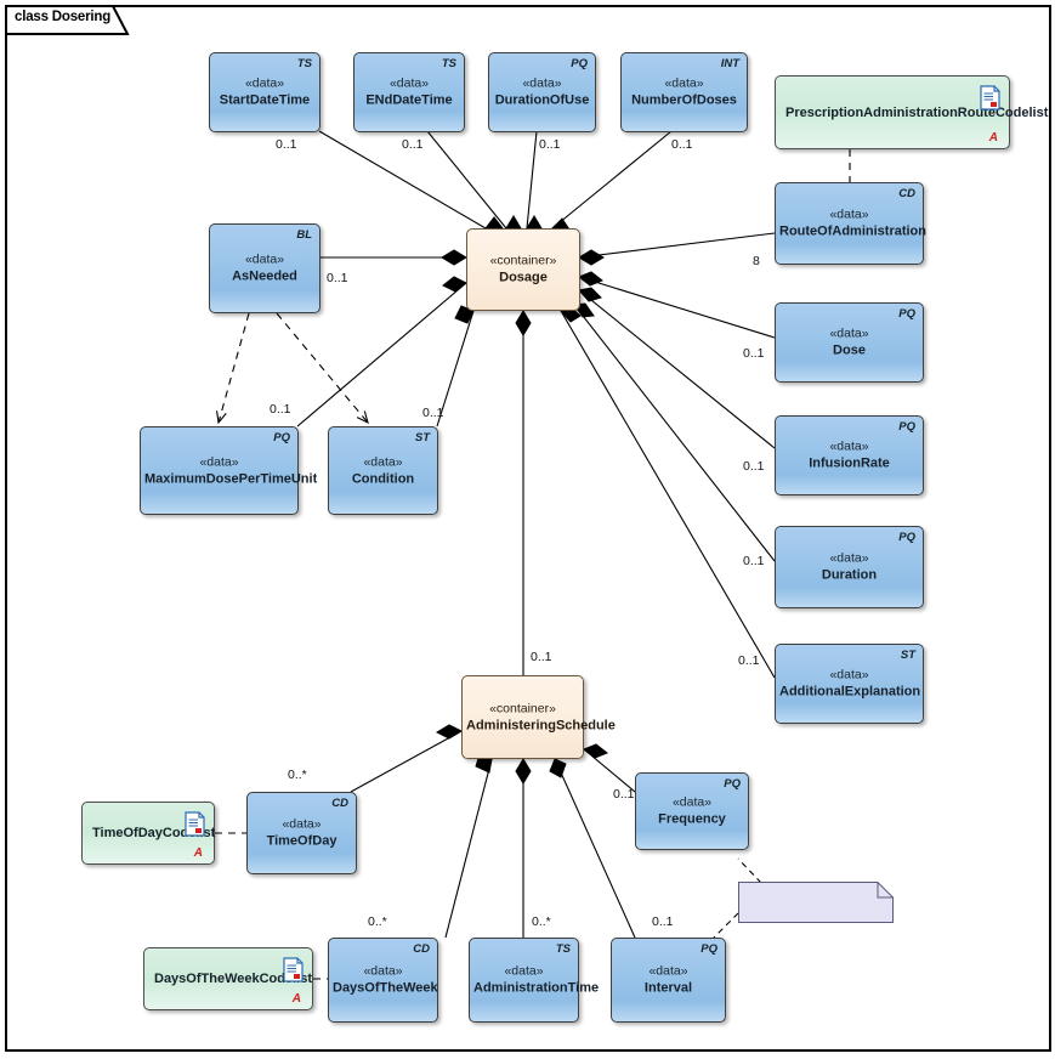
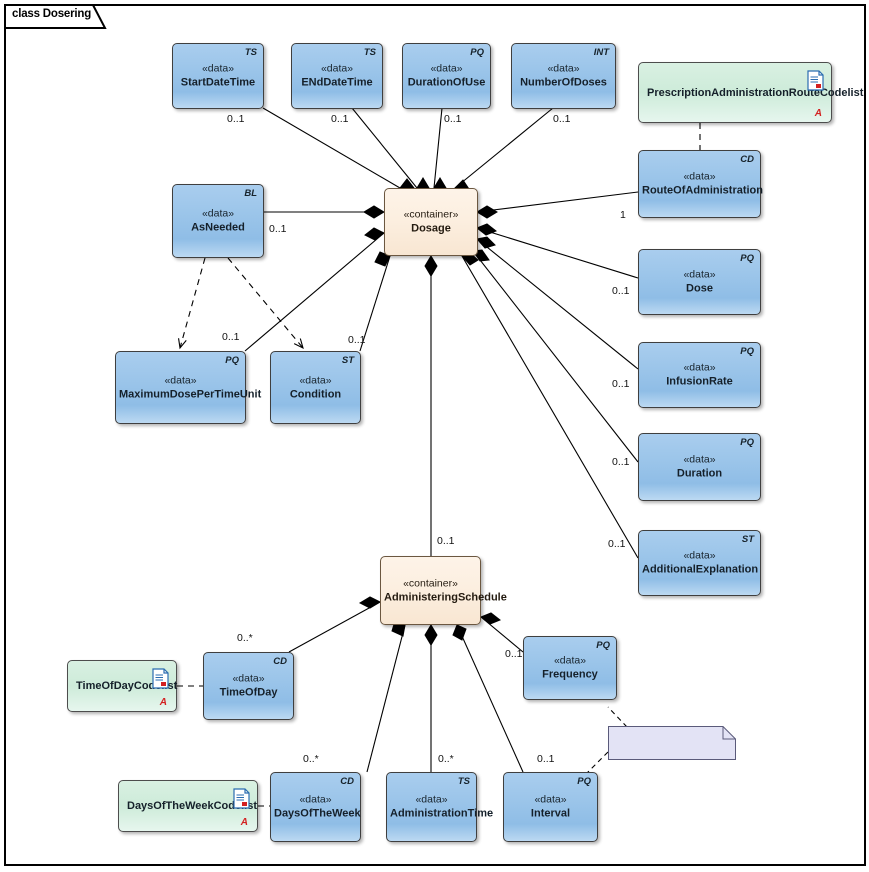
  class Dosering
  TS
  «data»
  StartDateTime
  TS
  «data»
  ENdDateTime
  PQ
  «data»
  DurationOfUse
  INT
  «data»
  NumberOfDoses
  «container»
  Dosage
  BL
  «data»
  AsNeeded
  PQ
  «data»
  MaximumDosePerTimeUnit
  ST
  «data»
  Condition
  PrescriptionAdministrationRouteCodelist
  A
  CD
  «data»
  RouteOfAdministration
  PQ
  «data»
  Dose
  PQ
  «data»
  InfusionRate
  PQ
  «data»
  Duration
  ST
  «data»
  AdditionalExplanation
  «container»
  AdministeringSchedule
  PQ
  «data»
  Frequency
  TimeOfDayCodst
  A
  CD
  «data»
  TimeOfDay
  DaysOfTheWeekCodst
  A
  CD
  «data»
  DaysOfTheWeek
  TS
  «data»
  AdministrationTime
  PQ
  «data»
  Interval
  0..1
  0..1
  0..1
  0..1
  0..1
  0..1
  0..1
- 8
+ 1
  0..1
  0..1
  0..1
  0..1
  0..1
  0..1
  0..*
  0..*
  0..*
  0..1
